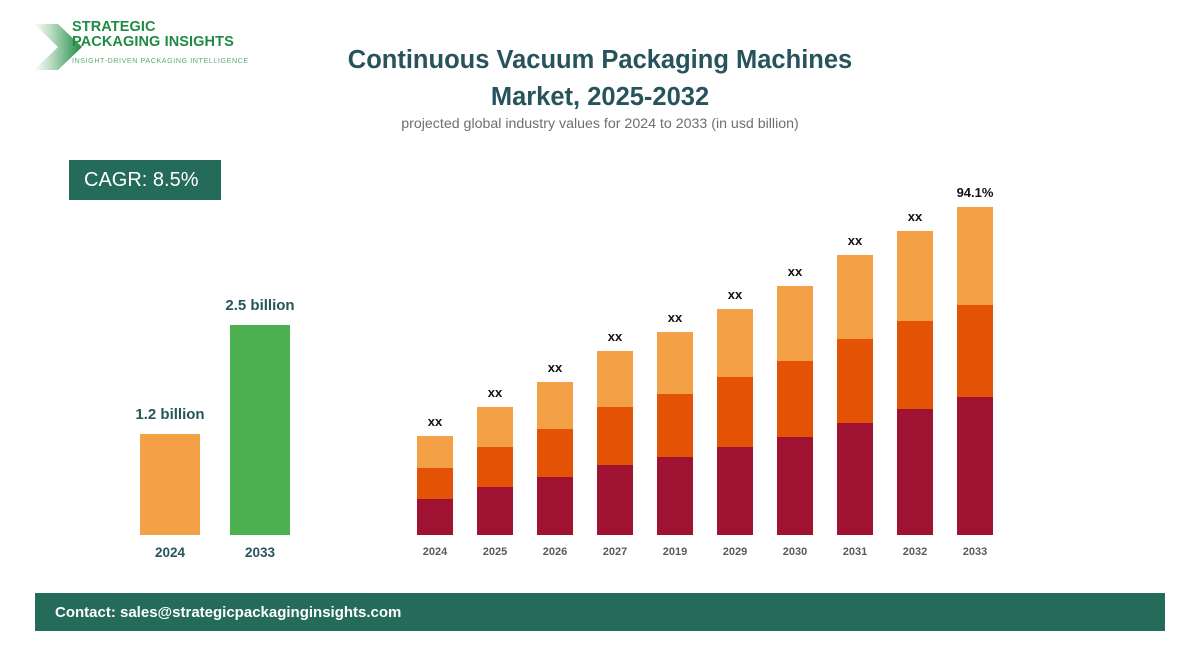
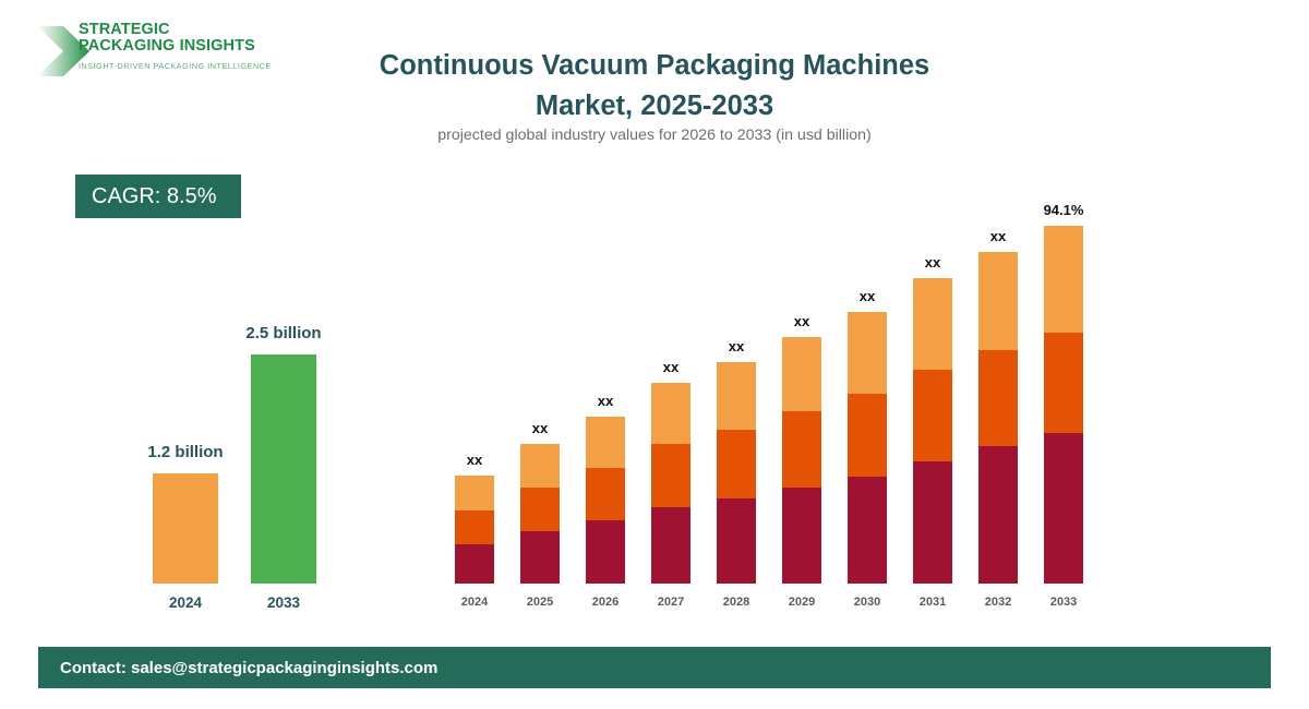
  STRATEGIC
  PACKAGING INSIGHTS
  INSIGHT-DRIVEN PACKAGING INTELLIGENCE
- Continuous Vacuum Packaging Machines Market, 2025-2032
+ Continuous Vacuum Packaging Machines Market, 2025-2033
- projected global industry values for 2024 to 2033 (in usd billion)
+ projected global industry values for 2026 to 2033 (in usd billion)
  CAGR: 8.5%
  1.2 billion
  2024
  2.5 billion
  2033
  xx
  2024
  xx
  2025
  xx
  2026
  xx
  2027
  xx
- 2019
+ 2028
  xx
  2029
  xx
  2030
  xx
  2031
  xx
  2032
  94.1%
  2033
  Contact: sales@strategicpackaginginsights.com
